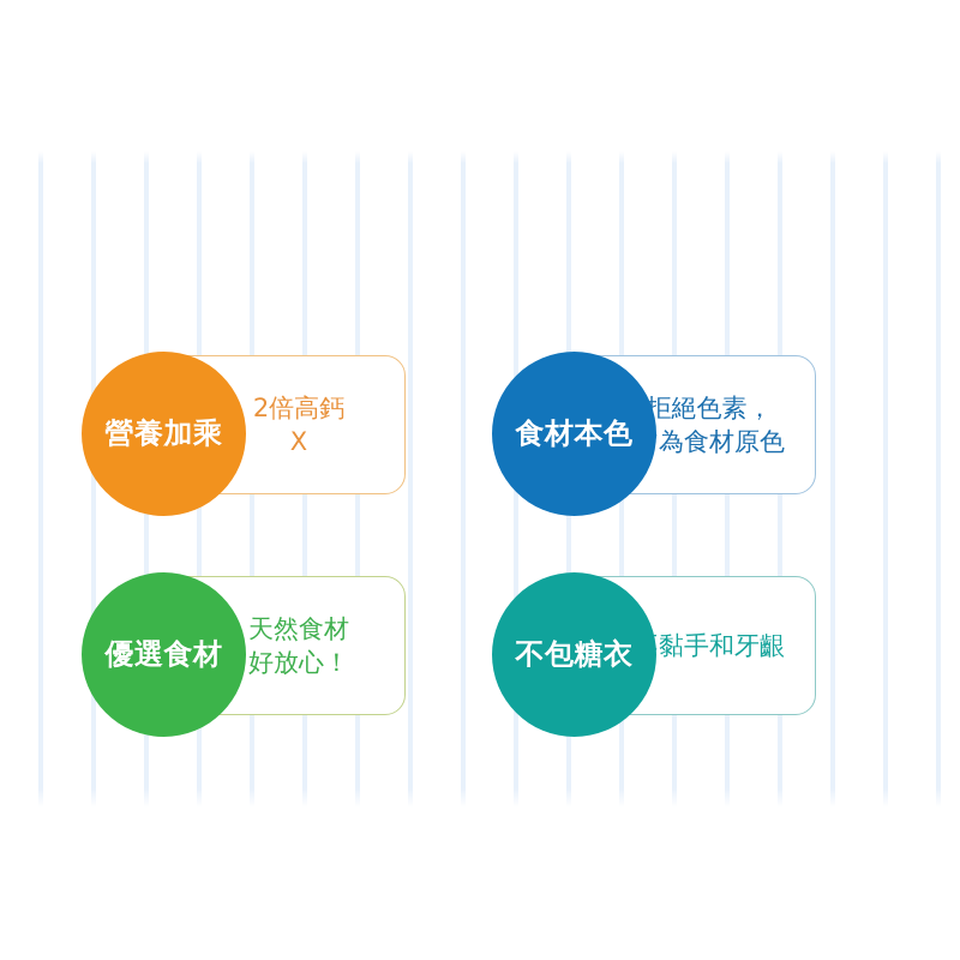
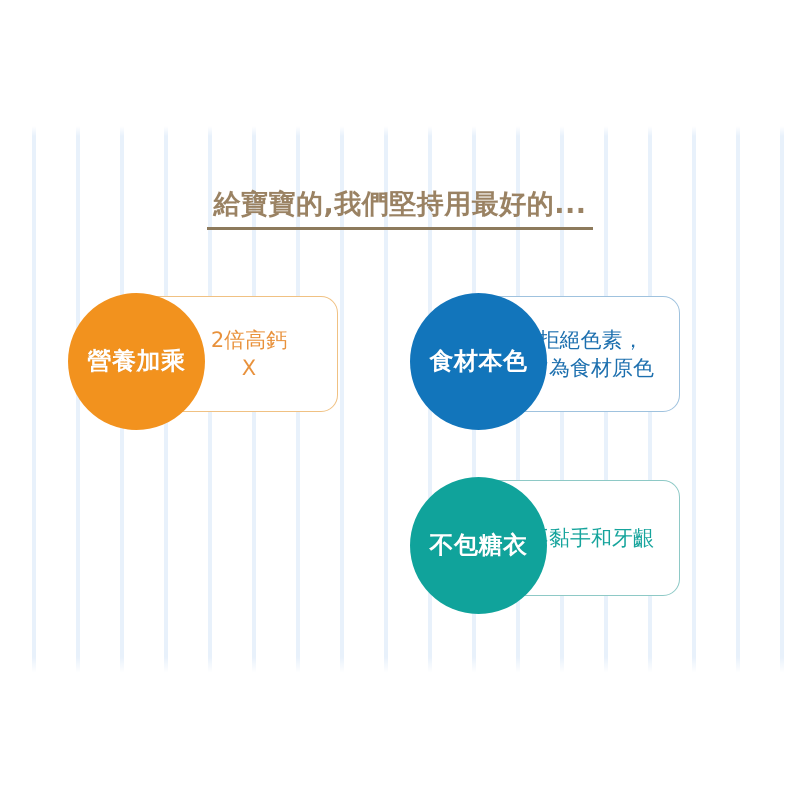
+ 給寶寶的,我們堅持用最好的...
  2倍高鈣
  X
  營養加乘
  拒絕色素，
  為食材原色
  食材本色
- 天然食材
- 好放心！
- 優選食材
  黏手和牙齦
  不包糖衣
